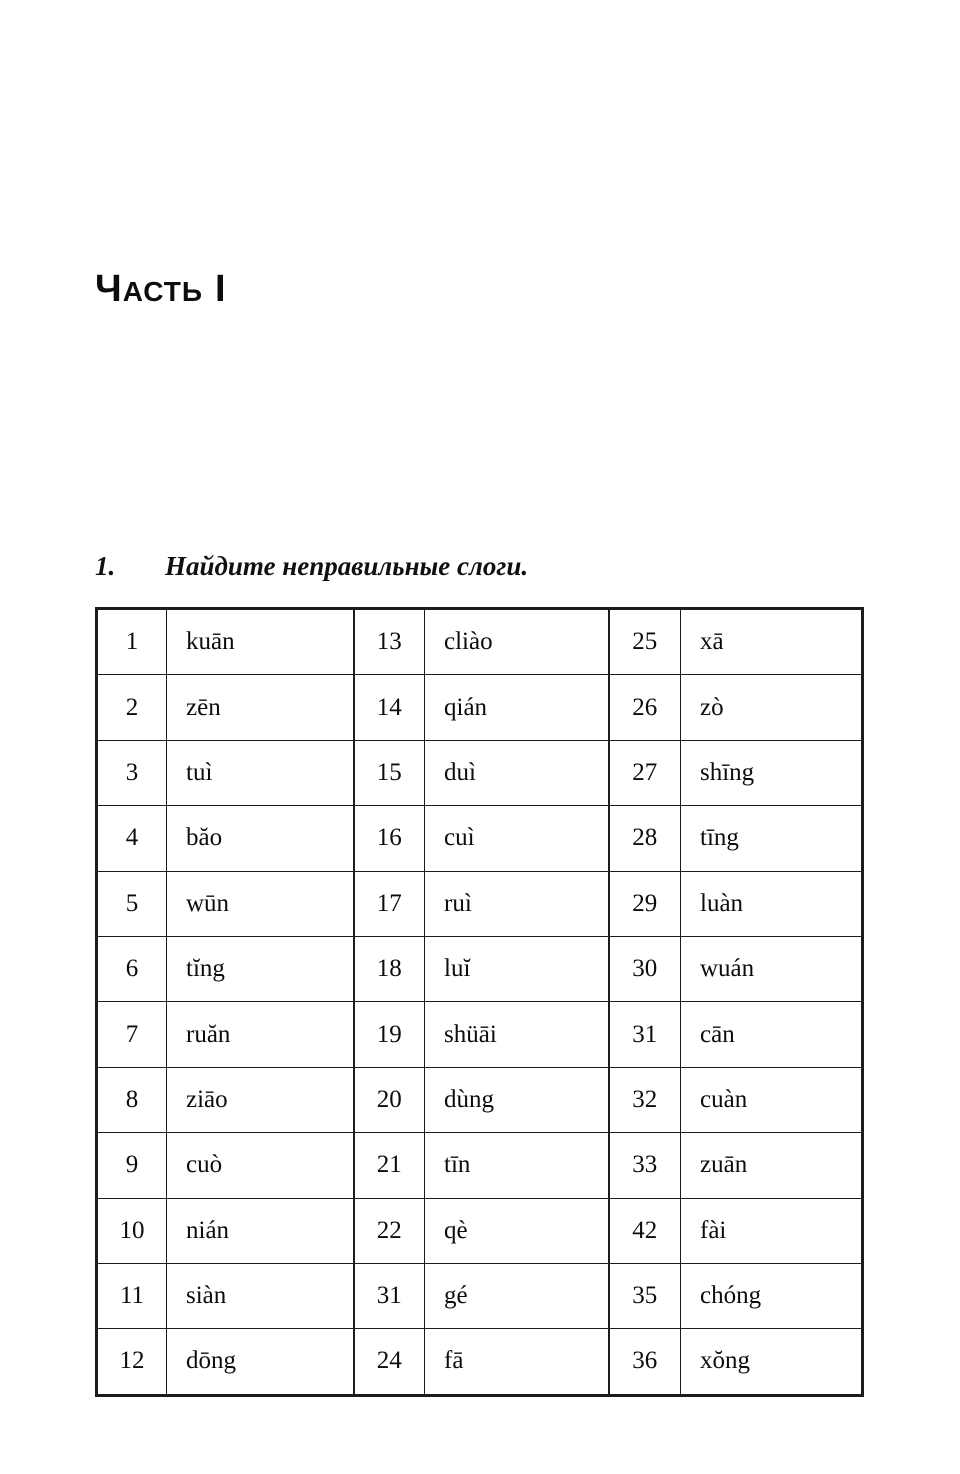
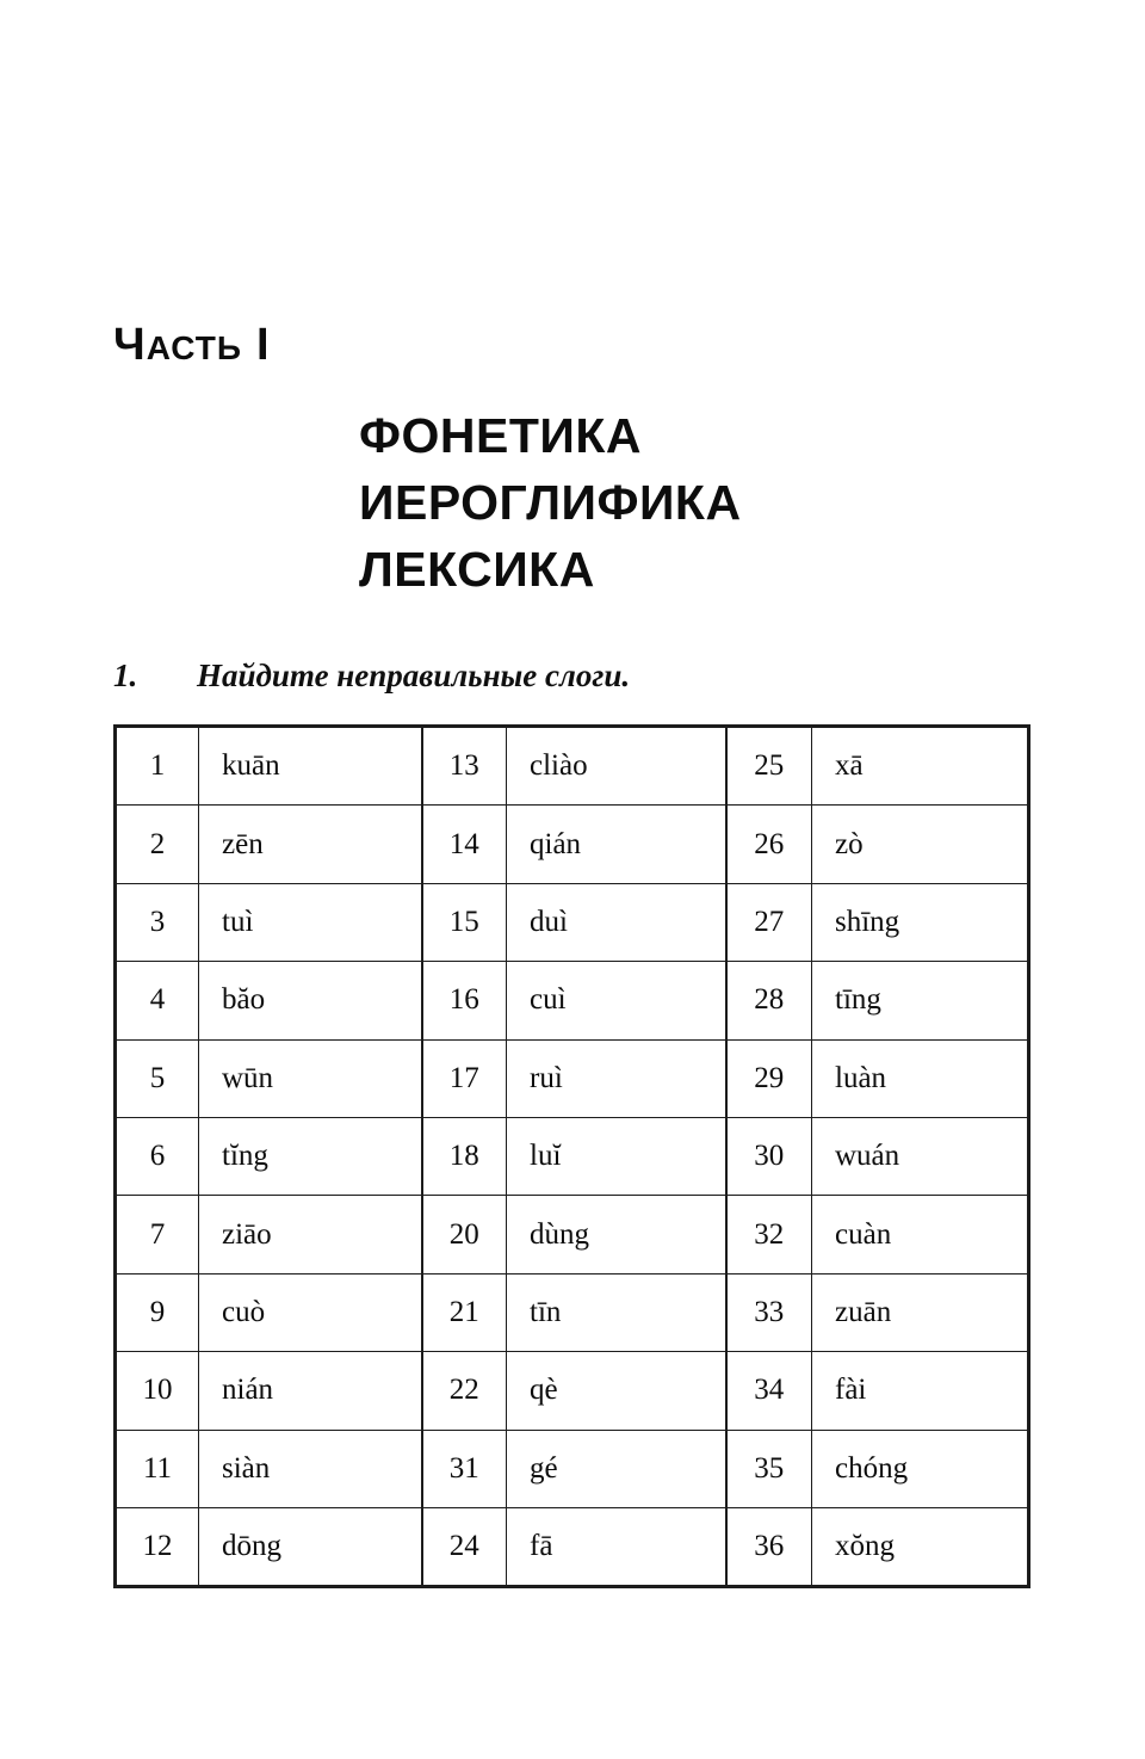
  ЧАСТЬ I
+ ФОНЕТИКА
+ ИЕРОГЛИФИКА
+ ЛЕКСИКА
  1. Найдите неправильные слоги.
  1	kuān	13	cliào	25	xā
  2	zēn	14	qián	26	zò
  3	tuì	15	duì	27	shīng
  4	băo	16	cuì	28	tīng
  5	wūn	17	ruì	29	luàn
  6	tĭng	18	luĭ	30	wuán
- 7	ruăn	19	shüāi	31	cān
- 8	ziāo	20	dùng	32	cuàn
+ 7	ziāo	20	dùng	32	cuàn
  9	cuò	21	tīn	33	zuān
- 10	nián	22	qè	42	fài
+ 10	nián	22	qè	34	fài
  11	siàn	31	gé	35	chóng
  12	dōng	24	fā	36	xŏng
